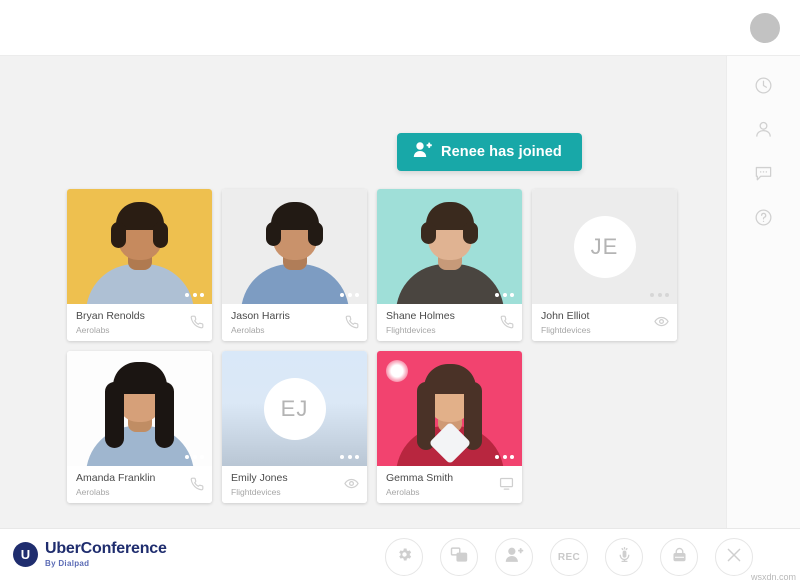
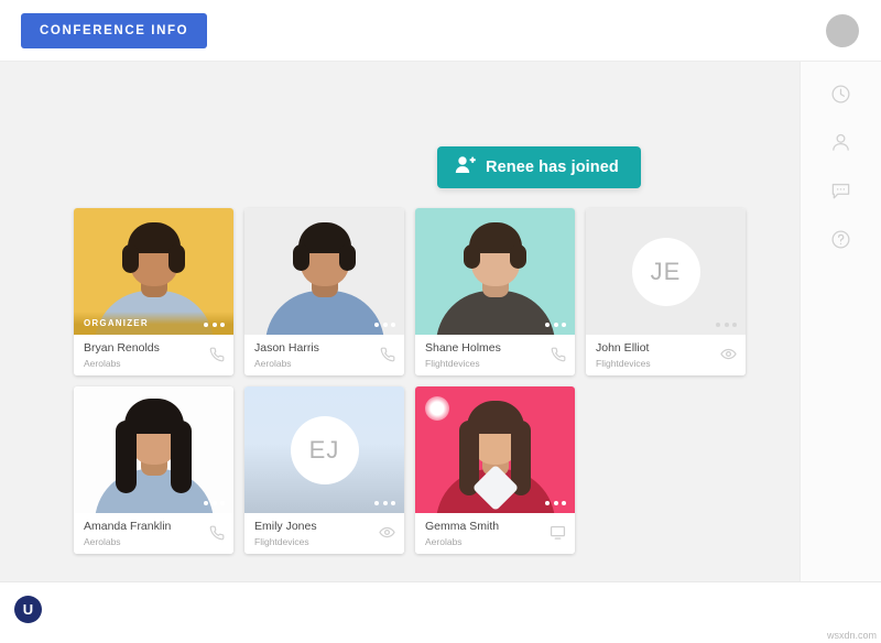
+ CONFERENCE INFO
  Renee has joined
+ ORGANIZER
  Bryan Renolds
  Aerolabs
  Jason Harris
  Aerolabs
  Shane Holmes
  Flightdevices
  JE
  John Elliot
  Flightdevices
  Amanda Franklin
  Aerolabs
  EJ
  Emily Jones
  Flightdevices
  Gemma Smith
  Aerolabs
  U
- UberConference
- By Dialpad
- REC
  wsxdn.com
